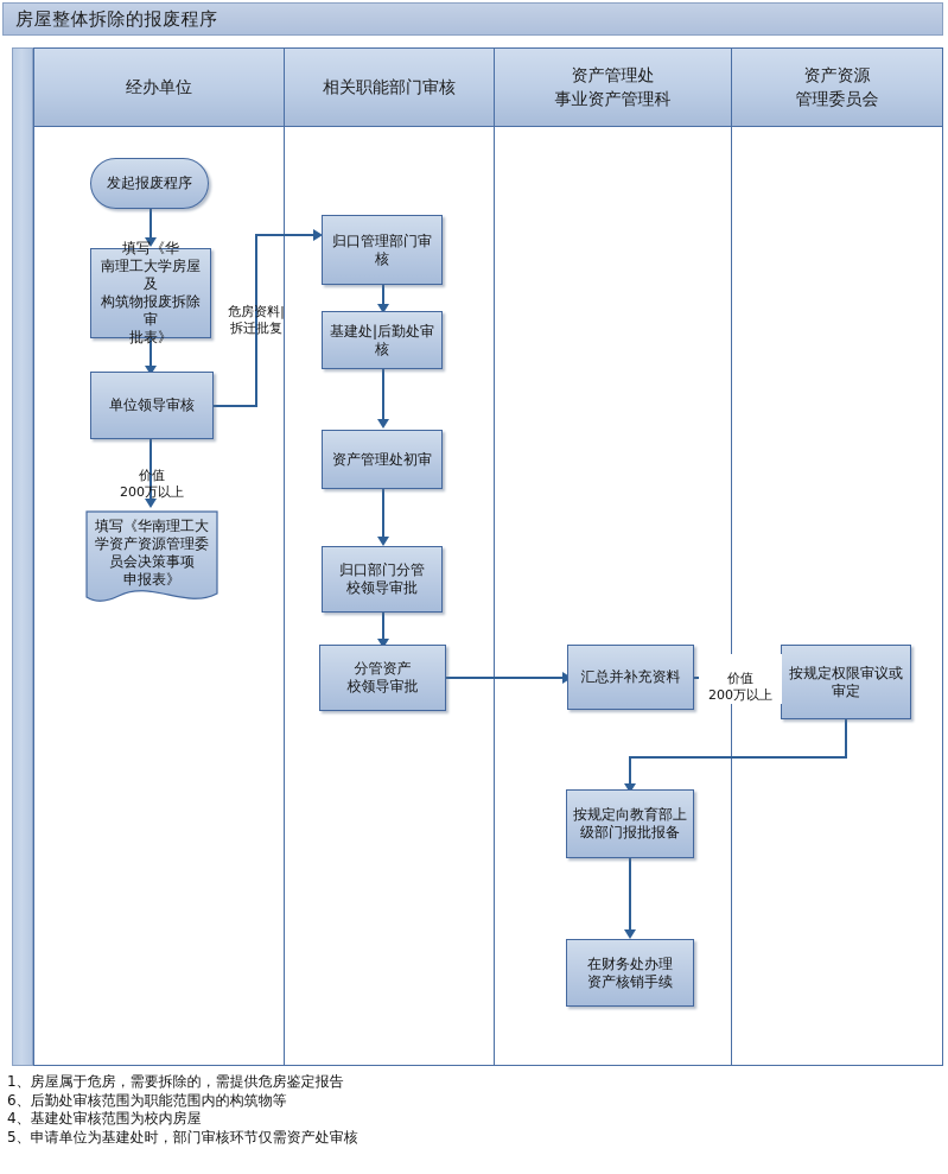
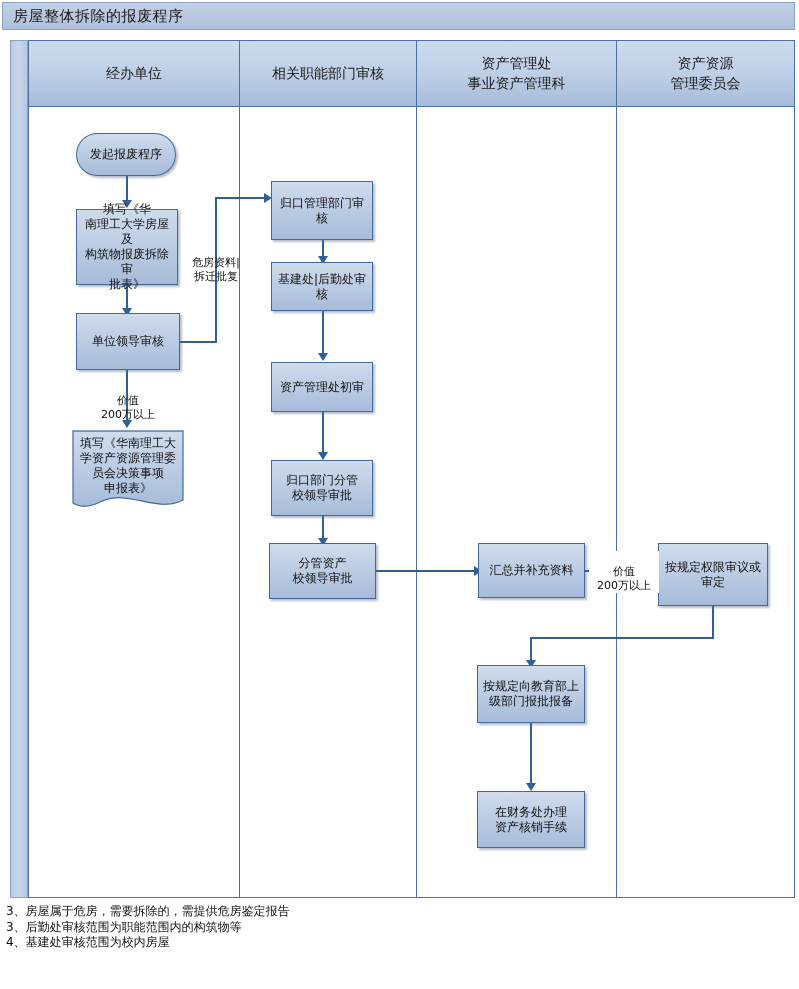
  房屋整体拆除的报废程序
  经办单位
  相关职能部门审核
  资产管理处
  事业资产管理科
  资产资源
  管理委员会
  发起报废程序
  填写《华
  南理工大学房屋及
  构筑物报废拆除审
  批表》
  单位领导审核
  填写《华南理工大
  学资产资源管理委
  员会决策事项
  申报表》
  归口管理部门审核
  基建处|后勤处审
  核
  资产管理处初审
  归口部门分管
  校领导审批
  分管资产
  校领导审批
  汇总并补充资料
  按规定向教育部上
  级部门报批报备
  在财务处办理
  资产核销手续
  按规定权限审议或
  审定
  危房资料|
  拆迁批复
  价值
  200万以上
  价值
  200万以上
- 1、房屋属于危房，需要拆除的，需提供危房鉴定报告
+ 3、房屋属于危房，需要拆除的，需提供危房鉴定报告
- 6、后勤处审核范围为职能范围内的构筑物等
+ 3、后勤处审核范围为职能范围内的构筑物等
  4、基建处审核范围为校内房屋
- 5、申请单位为基建处时，部门审核环节仅需资产处审核
